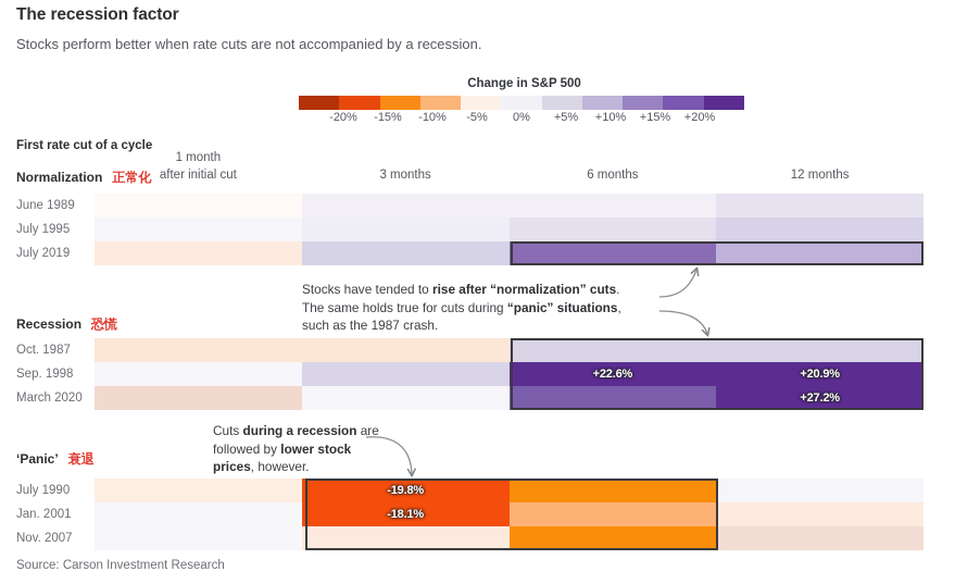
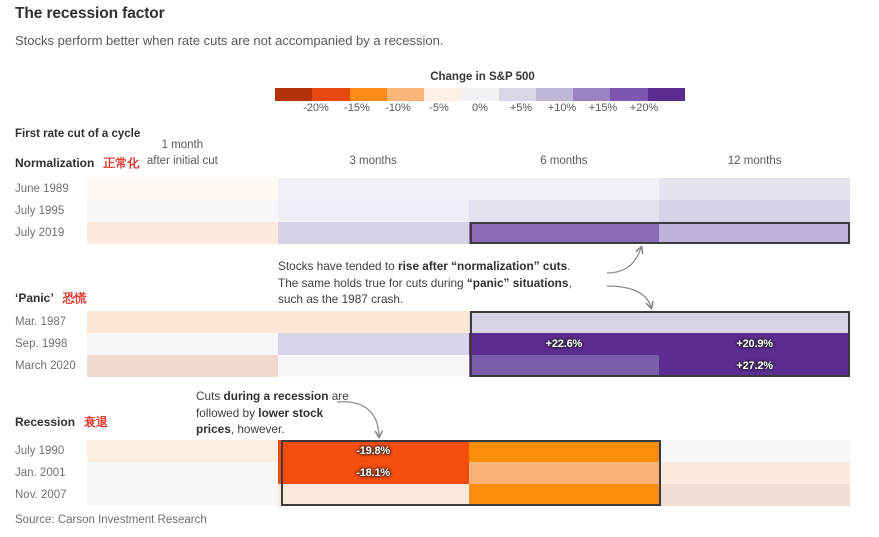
  The recession factor
  Stocks perform better when rate cuts are not accompanied by a recession.
  Change in S&P 500
  -20%
  -15%
  -10%
  -5%
  0%
  +5%
  +10%
  +15%
  +20%
  First rate cut of a cycle
  1 month
  after initial cut
  3 months
  6 months
  12 months
  Normalization 正常化
  June 1989
  July 1995
  July 2019
- Recession 恐慌
+ ‘Panic’ 恐慌
- Oct. 1987
+ Mar. 1987
  Sep. 1998
  +22.6%
  +20.9%
  March 2020
  +27.2%
- ‘Panic’ 衰退
+ Recession 衰退
  July 1990
  -19.8%
  Jan. 2001
  -18.1%
  Nov. 2007
  Stocks have tended to rise after “normalization” cuts.
  The same holds true for cuts during “panic” situations,
  such as the 1987 crash.
  Cuts during a recession are
  followed by lower stock
  prices, however.
  Source: Carson Investment Research
